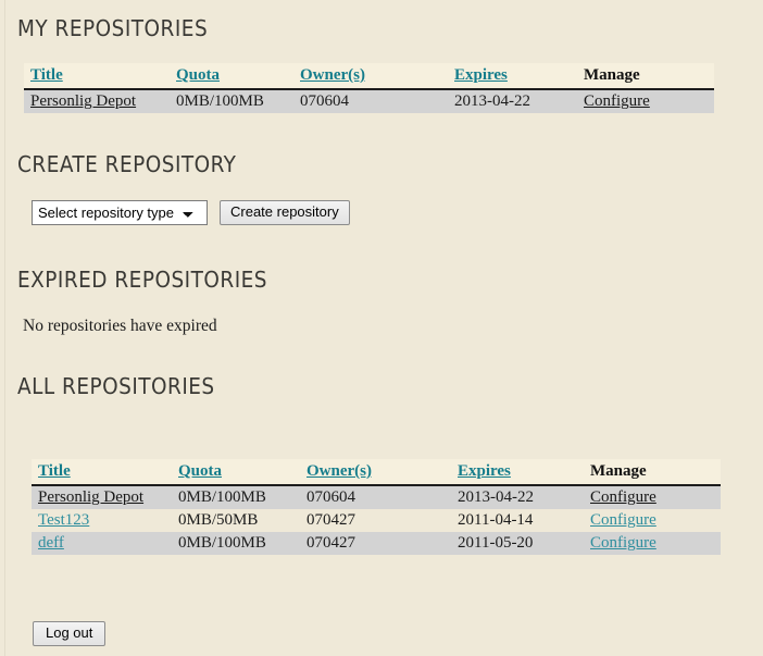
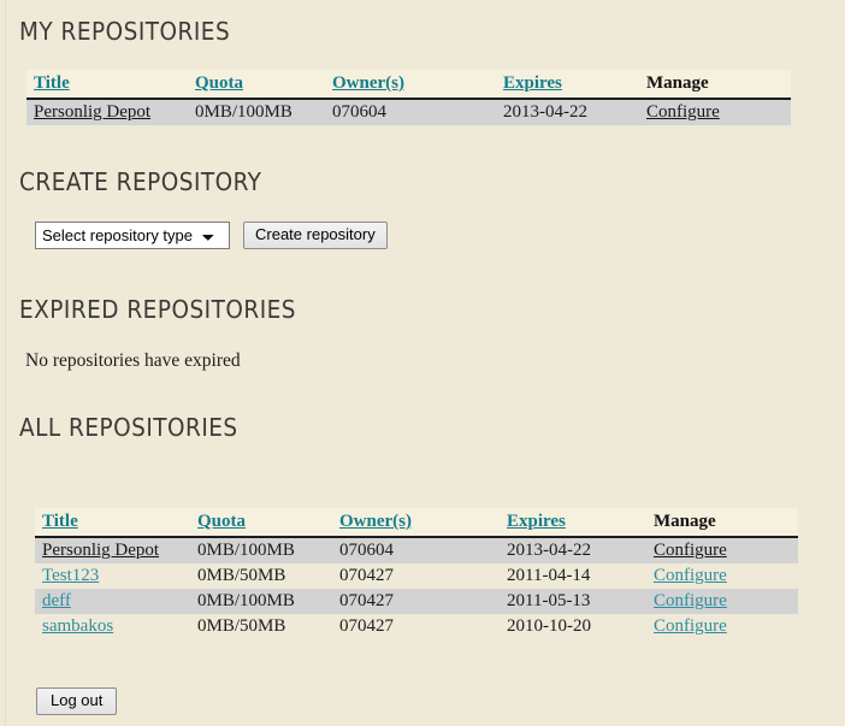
  MY REPOSITORIES
  Title	Quota	Owner(s)	Expires	Manage
  Personlig Depot	0MB/100MB	070604	2013-04-22	Configure
  CREATE REPOSITORY
  Select repository type
  Create repository
  EXPIRED REPOSITORIES
  No repositories have expired
  ALL REPOSITORIES
  Title	Quota	Owner(s)	Expires	Manage
  Personlig Depot	0MB/100MB	070604	2013-04-22	Configure
  Test123	0MB/50MB	070427	2011-04-14	Configure
- deff	0MB/100MB	070427	2011-05-20	Configure
+ deff	0MB/100MB	070427	2011-05-13	Configure
+ sambakos	0MB/50MB	070427	2010-10-20	Configure
  Log out
